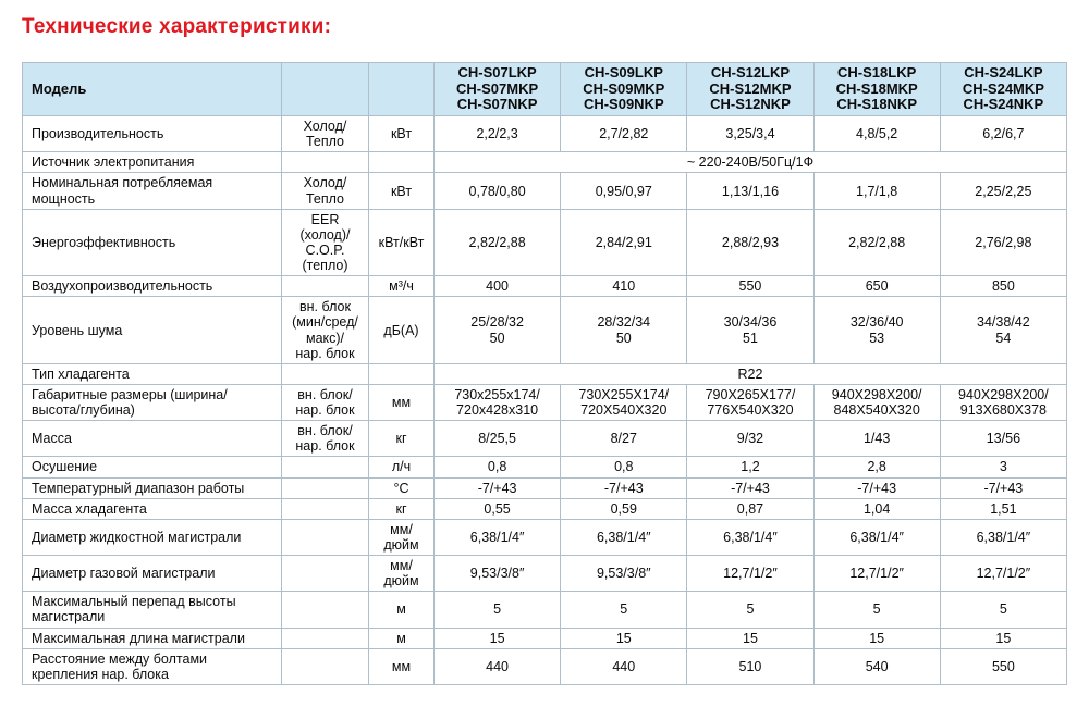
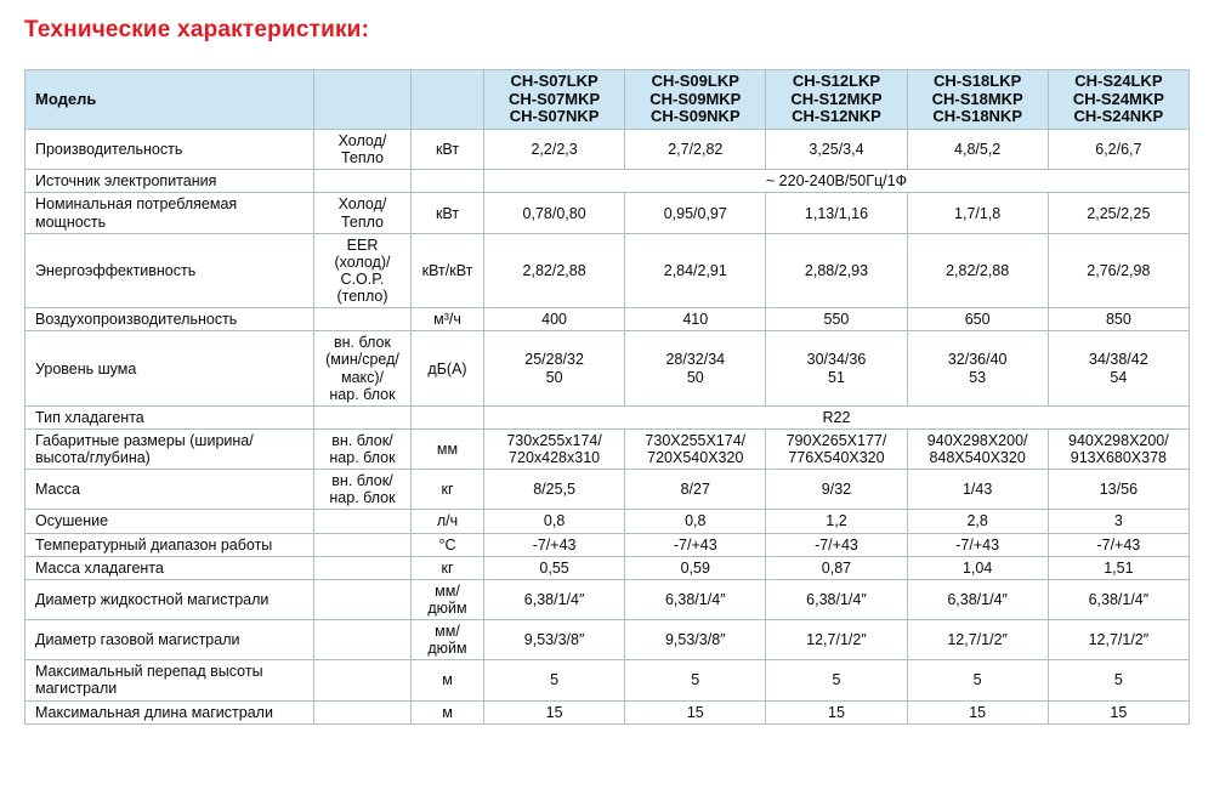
  Технические характеристики:
  Модель			CH-S07LKP CH-S07MKP CH-S07NKP	CH-S09LKP CH-S09MKP CH-S09NKP	CH-S12LKP CH-S12MKP CH-S12NKP	CH-S18LKP CH-S18MKP CH-S18NKP	CH-S24LKP CH-S24MKP CH-S24NKP
  Производительность	Холод/ Тепло	кВт	2,2/2,3	2,7/2,82	3,25/3,4	4,8/5,2	6,2/6,7
  Источник электропитания			~ 220-240В/50Гц/1Ф
  Номинальная потребляемая мощность	Холод/ Тепло	кВт	0,78/0,80	0,95/0,97	1,13/1,16	1,7/1,8	2,25/2,25
  Энергоэффективность	EER (холод)/ C.O.P. (тепло)	кВт/кВт	2,82/2,88	2,84/2,91	2,88/2,93	2,82/2,88	2,76/2,98
  Воздухопроизводительность		м³/ч	400	410	550	650	850
  Уровень шума	вн. блок (мин/сред/ макс)/ нар. блок	дБ(А)	25/28/32 50	28/32/34 50	30/34/36 51	32/36/40 53	34/38/42 54
  Тип хладагента			R22
  Габаритные размеры (ширина/ высота/глубина)	вн. блок/ нар. блок	мм	730х255х174/ 720х428х310	730Х255Х174/ 720Х540Х320	790Х265Х177/ 776Х540Х320	940Х298Х200/ 848Х540Х320	940Х298Х200/ 913Х680Х378
  Масса	вн. блок/ нар. блок	кг	8/25,5	8/27	9/32	1/43	13/56
  Осушение		л/ч	0,8	0,8	1,2	2,8	3
  Температурный диапазон работы		°С	-7/+43	-7/+43	-7/+43	-7/+43	-7/+43
  Масса хладагента		кг	0,55	0,59	0,87	1,04	1,51
  Диаметр жидкостной магистрали		мм/ дюйм	6,38/1/4″	6,38/1/4″	6,38/1/4″	6,38/1/4″	6,38/1/4″
  Диаметр газовой магистрали		мм/ дюйм	9,53/3/8″	9,53/3/8″	12,7/1/2″	12,7/1/2″	12,7/1/2″
  Максимальный перепад высоты магистрали		м	5	5	5	5	5
  Максимальная длина магистрали		м	15	15	15	15	15
- Расстояние между болтами крепления нар. блока		мм	440	440	510	540	550
